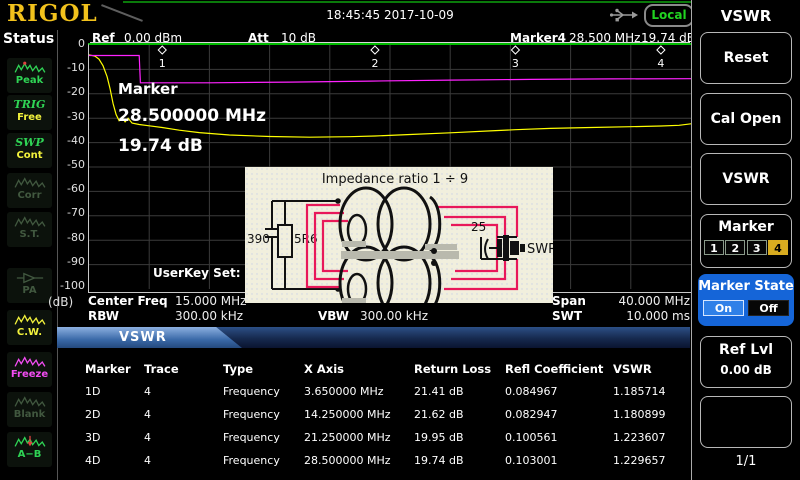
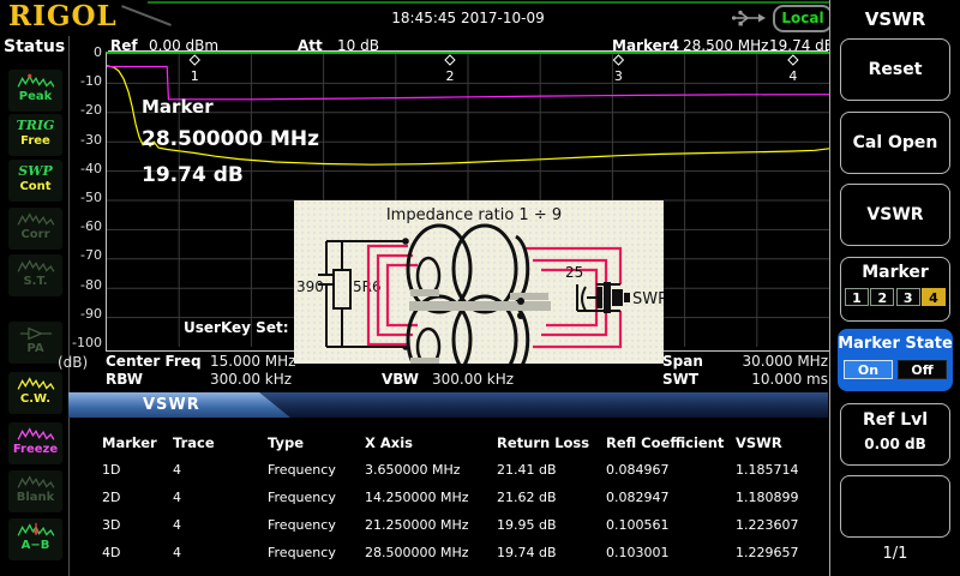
  RIGOL
  18:45:45 2017-10-09
  Local
  Status
  Peak
  TRIG
  Free
  SWP
  Cont
  Corr
  S.T.
  PA
  C.W.
  Freeze
  Blank
  A−B
  Ref
  0.00 dBm
  Att
  10 dB
  Marker4
  28.500 MHz
  19.74 d
  1
  2
  3
  4
  0
  -10
  -20
  -30
  -40
  -50
  -60
  -70
  -80
  -90
  -100
  (dB)
  Marker
  28.500000 MHz
  19.74 dB
  UserKey Set:
  Center Freq
  15.000 MHz
  Span
- 40.000 MHz
+ 30.000 MHz
  RBW
  300.00 kHz
  VBW
  300.00 kHz
  SWT
  10.000 ms
  Impedance ratio 1 ÷ 9
  390
  5R6
  25
  SWR
  VSWR
  Marker
  Trace
  Type
  X Axis
  Return Loss
  Refl Coefficient
  VSWR
  1D
  4
  Frequency
  3.650000 MHz
  21.41 dB
  0.084967
  1.185714
  2D
  4
  Frequency
  14.250000 MHz
  21.62 dB
  0.082947
  1.180899
  3D
  4
  Frequency
  21.250000 MHz
  19.95 dB
  0.100561
  1.223607
  4D
  4
  Frequency
  28.500000 MHz
  19.74 dB
  0.103001
  1.229657
  VSWR
  Reset
  Cal Open
  VSWR
  Marker
  1
  2
  3
  4
  Marker State
  On
  Off
  Ref Lvl
  0.00 dB
  1/1
